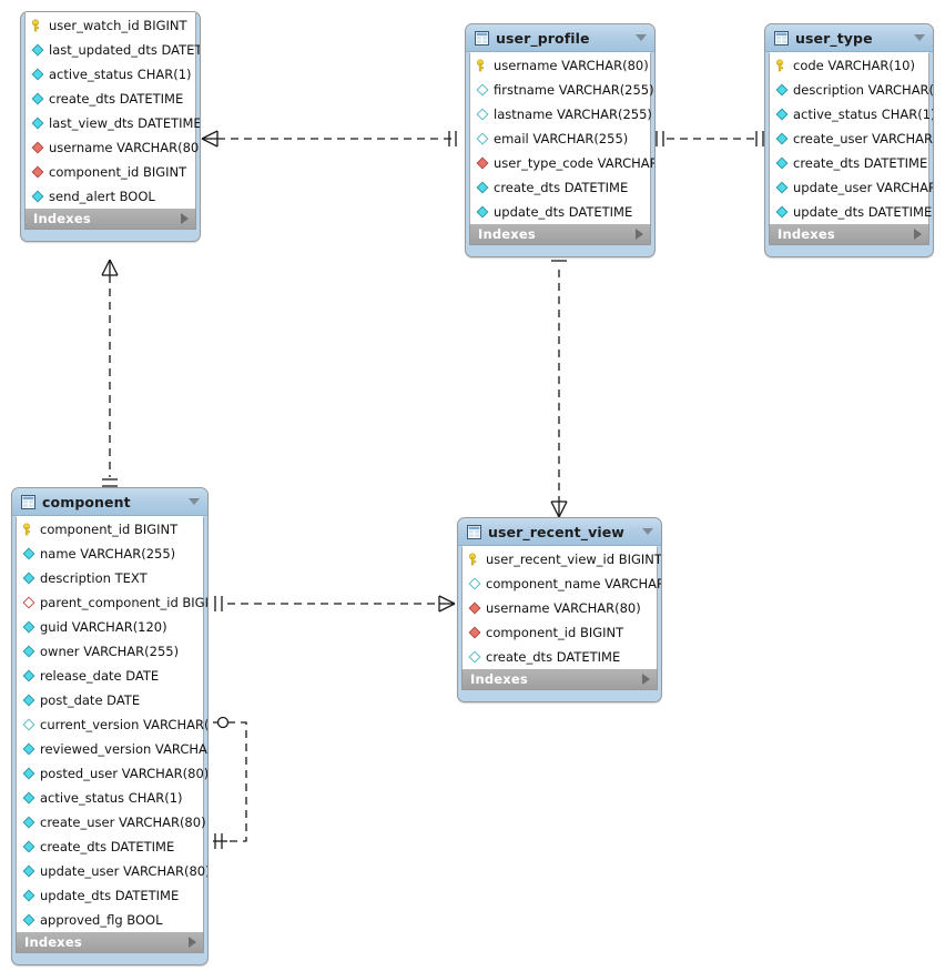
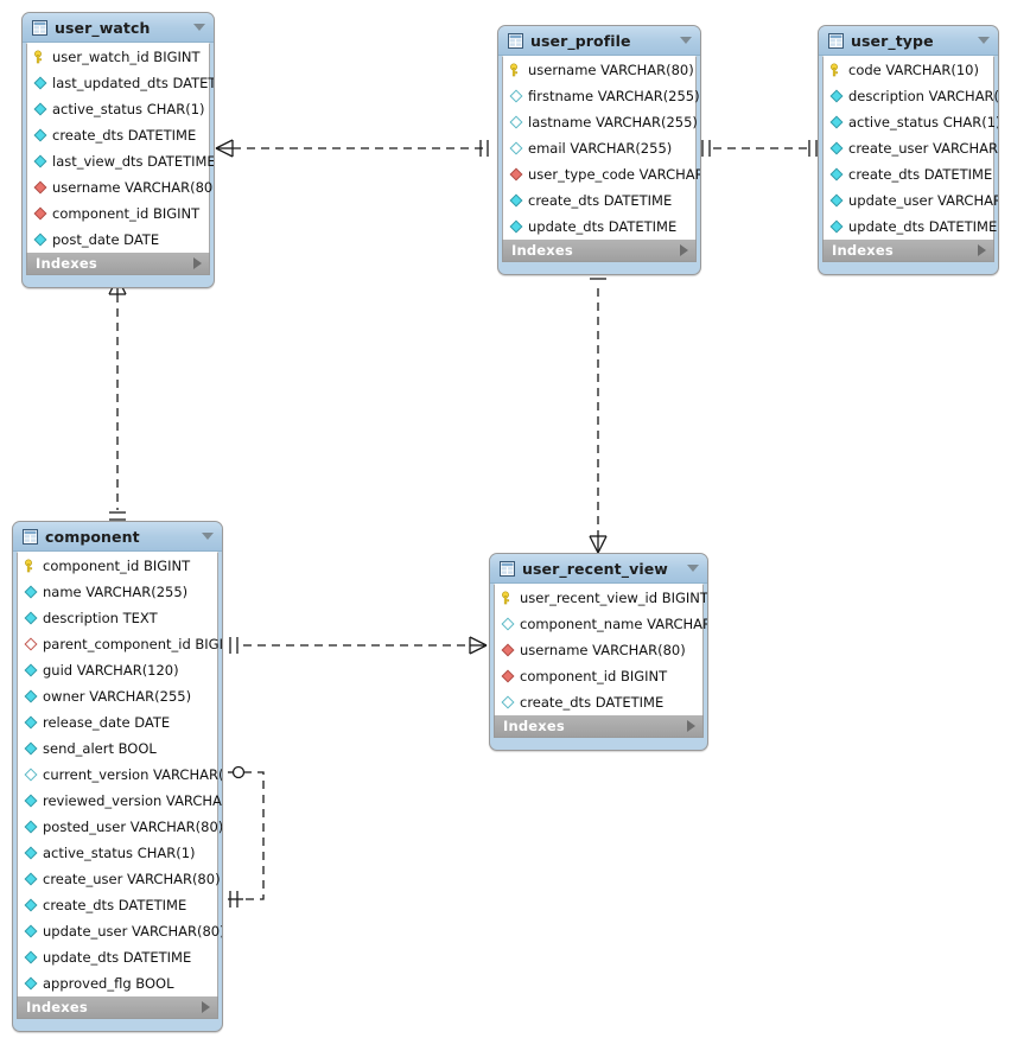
+ user_watch
  user_watch_id BIGINT
  last_updated_dts DATET
  active_status CHAR(1)
  create_dts DATETIME
  last_view_dts DATETIME
  username VARCHAR(80
  component_id BIGINT
- send_alert BOOL
+ post_date DATE
  Indexes
  user_profile
  username VARCHAR(80)
  firstname VARCHAR(255)
  lastname VARCHAR(255)
  email VARCHAR(255)
  user_type_code VARCHAR
  create_dts DATETIME
  update_dts DATETIME
  Indexes
  user_type
  code VARCHAR(10)
  description VARCHAR(
  active_status CHAR(1
  create_user VARCHAR
  create_dts DATETIME
  update_user VARCHAR
  update_dts DATETIME
  Indexes
  component
  component_id BIGINT
  name VARCHAR(255)
  description TEXT
  parent_component_id BIGI
  guid VARCHAR(120)
  owner VARCHAR(255)
  release_date DATE
- post_date DATE
+ send_alert BOOL
  current_version VARCHAR(
  reviewed_version VARCHA
  posted_user VARCHAR(80)
  active_status CHAR(1)
  create_user VARCHAR(80)
  create_dts DATETIME
  update_user VARCHAR(80
  update_dts DATETIME
  approved_flg BOOL
  Indexes
  user_recent_view
  user_recent_view_id BIGINT
  component_name VARCHA
  username VARCHAR(80)
  component_id BIGINT
  create_dts DATETIME
  Indexes
